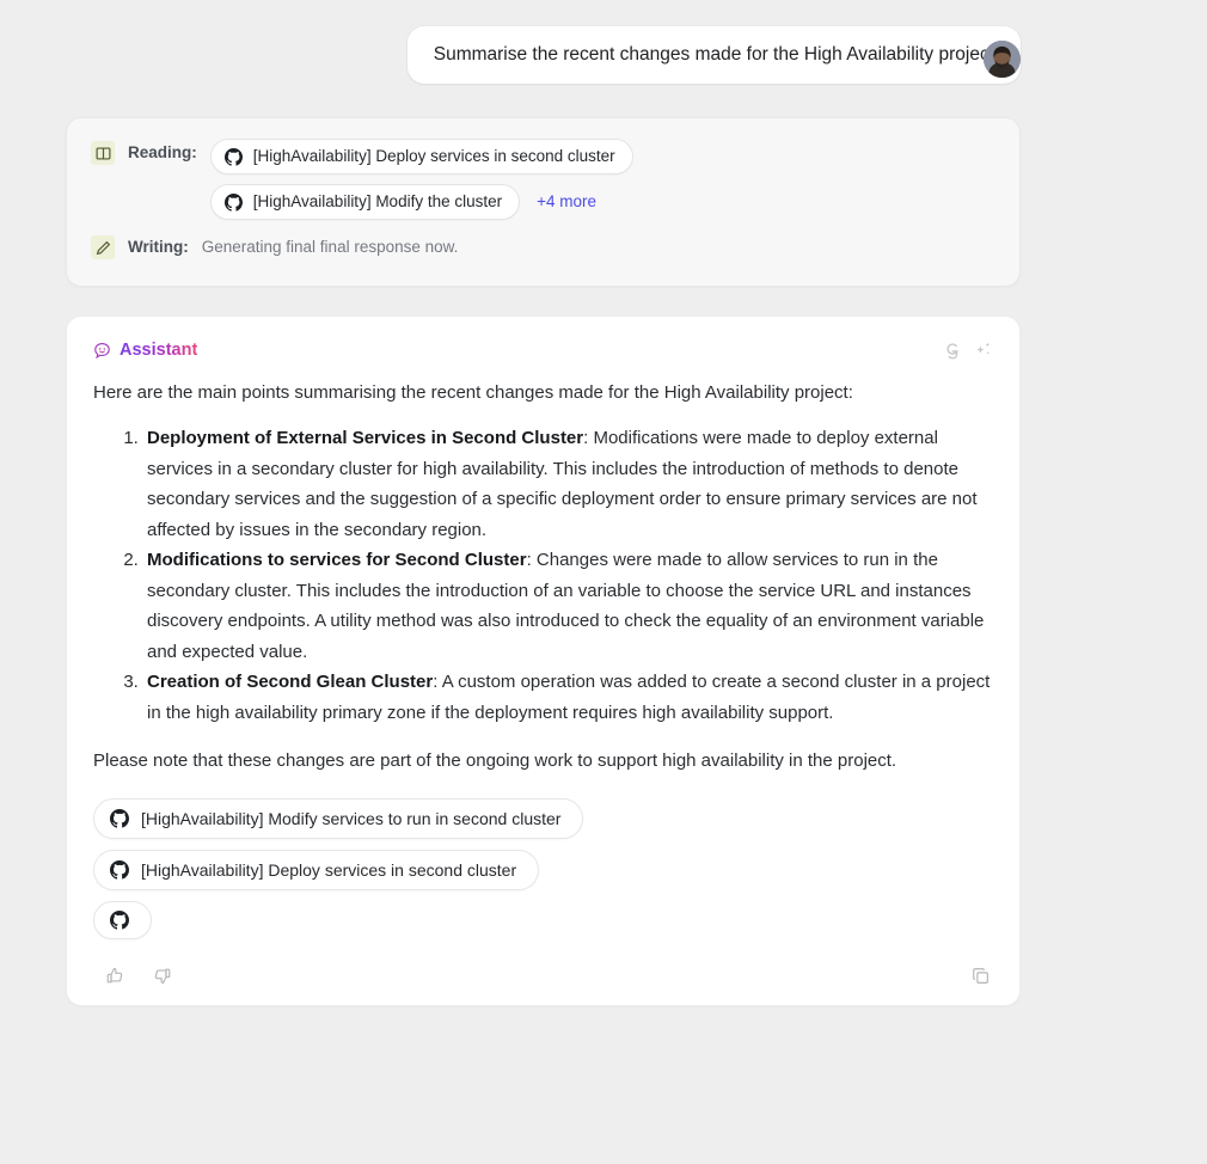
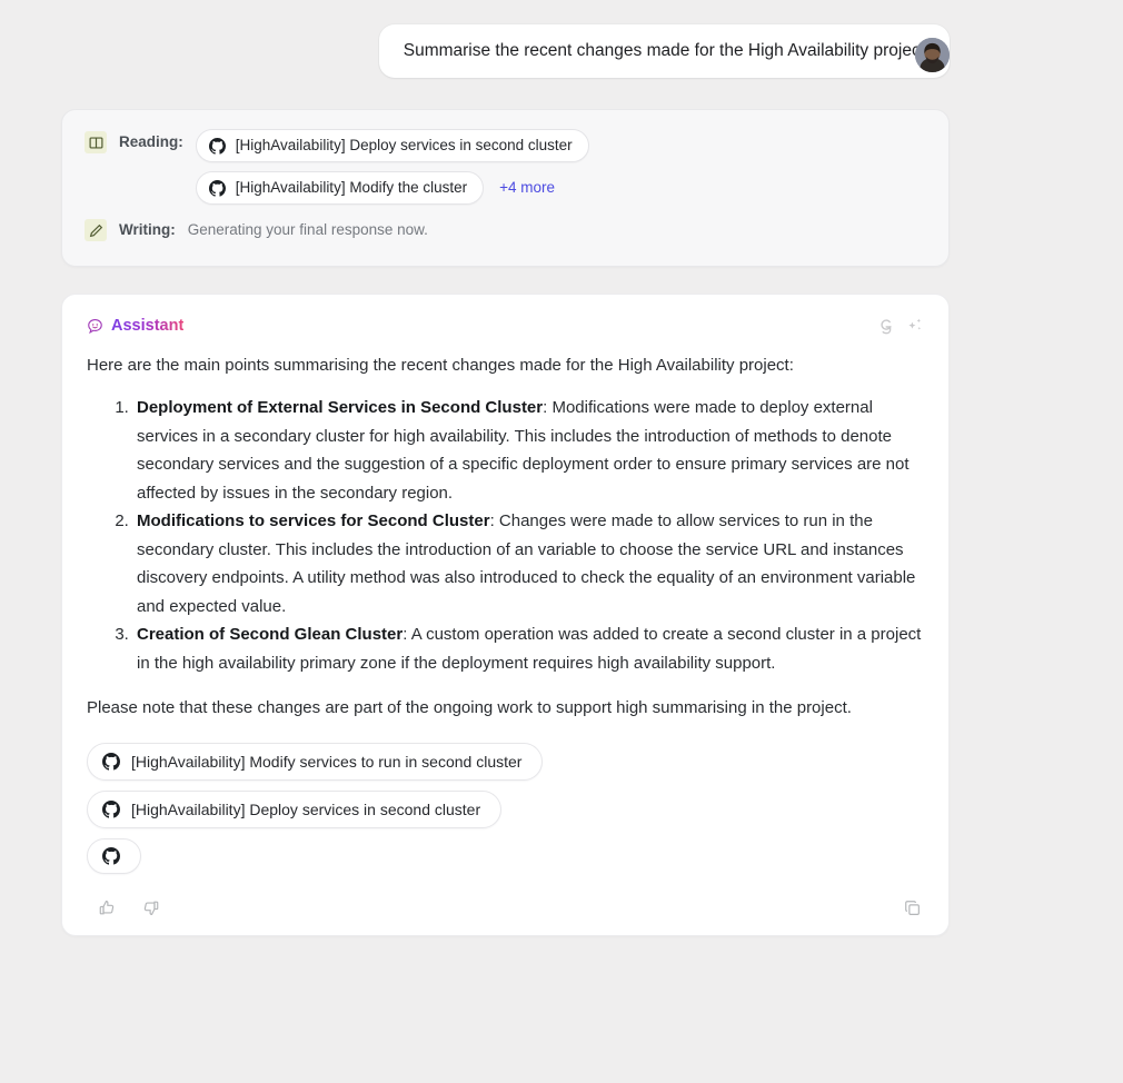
  Summarise the recent changes made for the High Availability proje
  Reading:
  [HighAvailability] Deploy services in second cluster
  [HighAvailability] Modify the cluster
  +4 more
  Writing:
- Generating final final response now.
+ Generating your final response now.
  Assistant
  Here are the main points summarising the recent changes made for the High Availability project:
  Deployment of External Services in Second Cluster: Modifications were made to deploy external services in a secondary cluster for high availability. This includes the introduction of methods to denote secondary services and the suggestion of a specific deployment order to ensure primary services are not affected by issues in the secondary region.
  Modifications to services for Second Cluster: Changes were made to allow services to run in the secondary cluster. This includes the introduction of an variable to choose the service URL and instances discovery endpoints. A utility method was also introduced to check the equality of an environment variable and expected value.
  Creation of Second Glean Cluster: A custom operation was added to create a second cluster in a project in the high availability primary zone if the deployment requires high availability support.
- Please note that these changes are part of the ongoing work to support high availability in the project.
+ Please note that these changes are part of the ongoing work to support high summarising in the project.
  [HighAvailability] Modify services to run in second cluster
  [HighAvailability] Deploy services in second cluster
